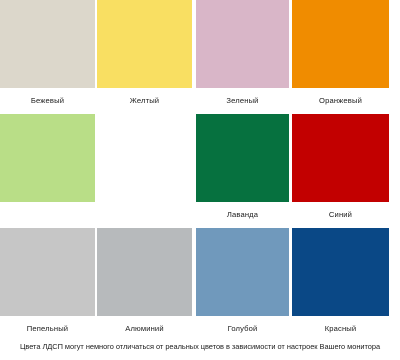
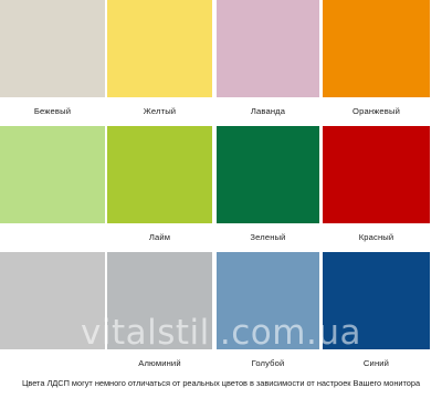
  Бежевый
  Желтый
- Зеленый
+ Лаванда
  Оранжевый
+ Лайм
- Лаванда
+ Зеленый
- Синий
+ Красный
- Пепельный
  Алюминий
  Голубой
- Красный
+ Синий
+ vitalstill.com.ua
  Цвета ЛДСП могут немного отличаться от реальных цветов в зависимости от настроек Вашего монитора
